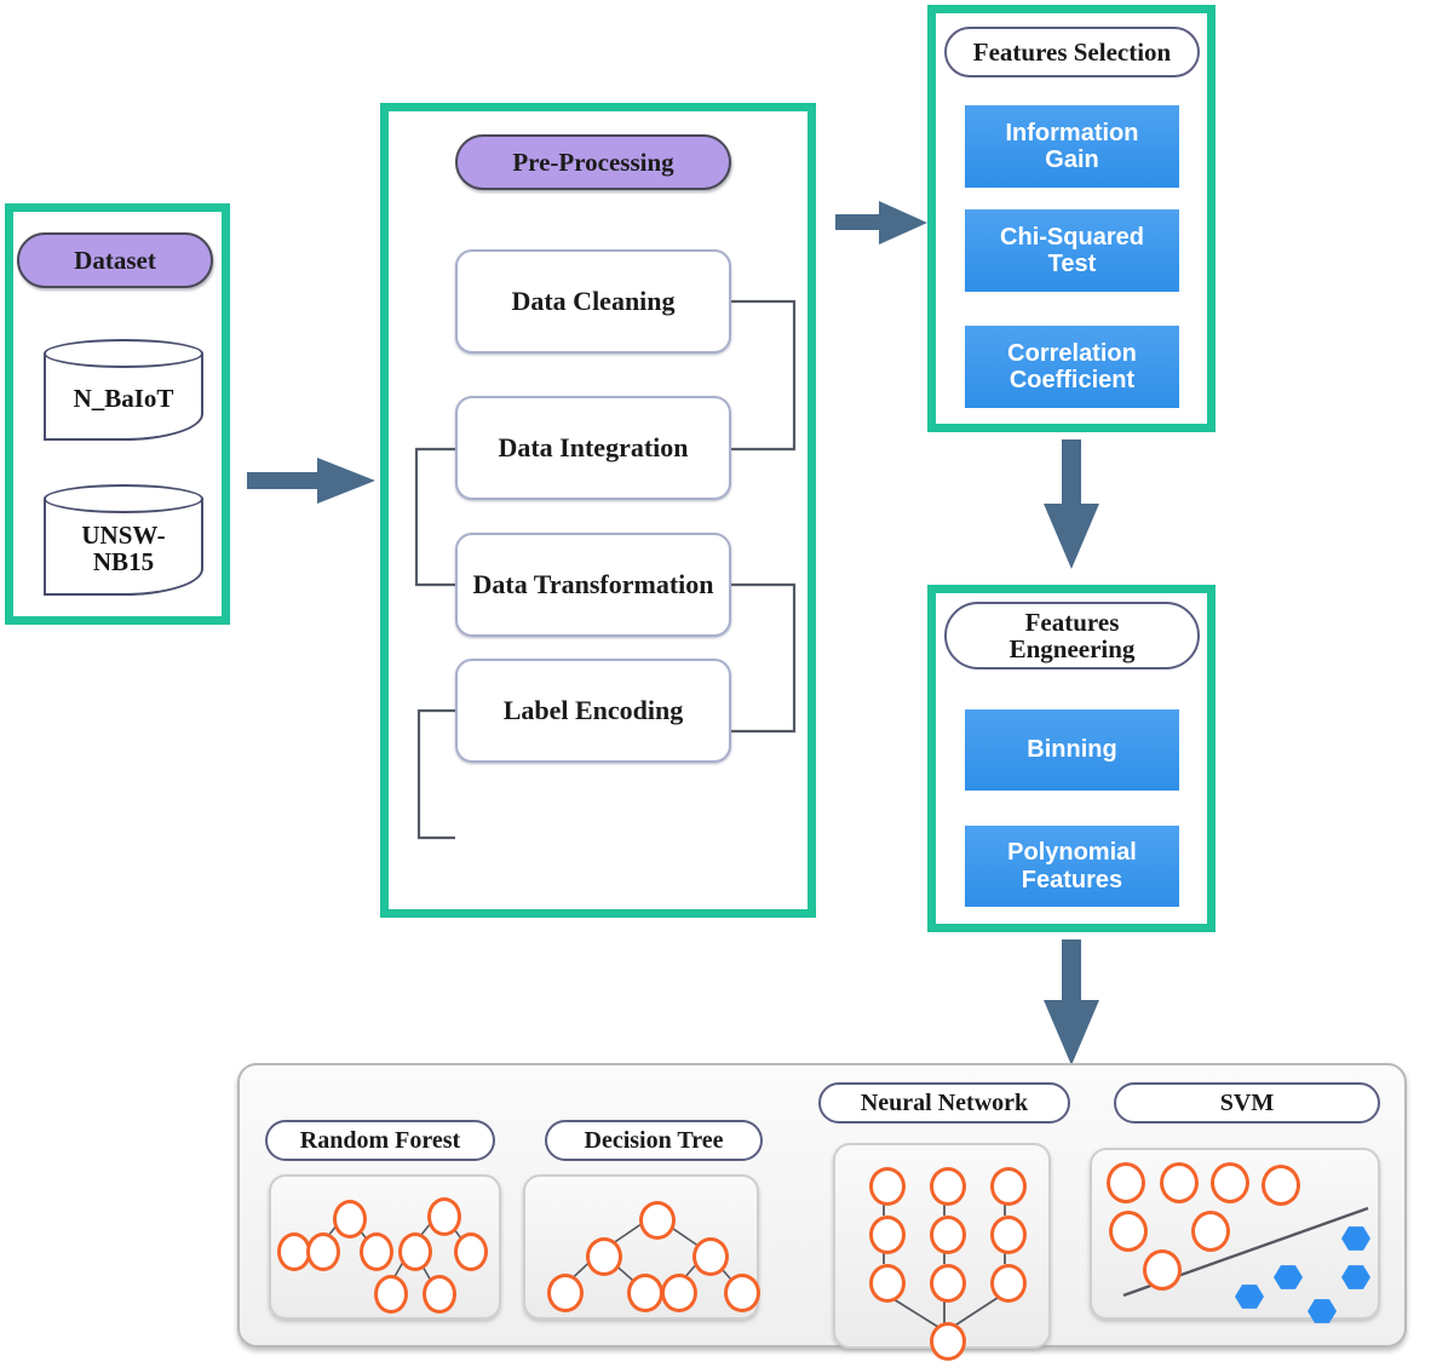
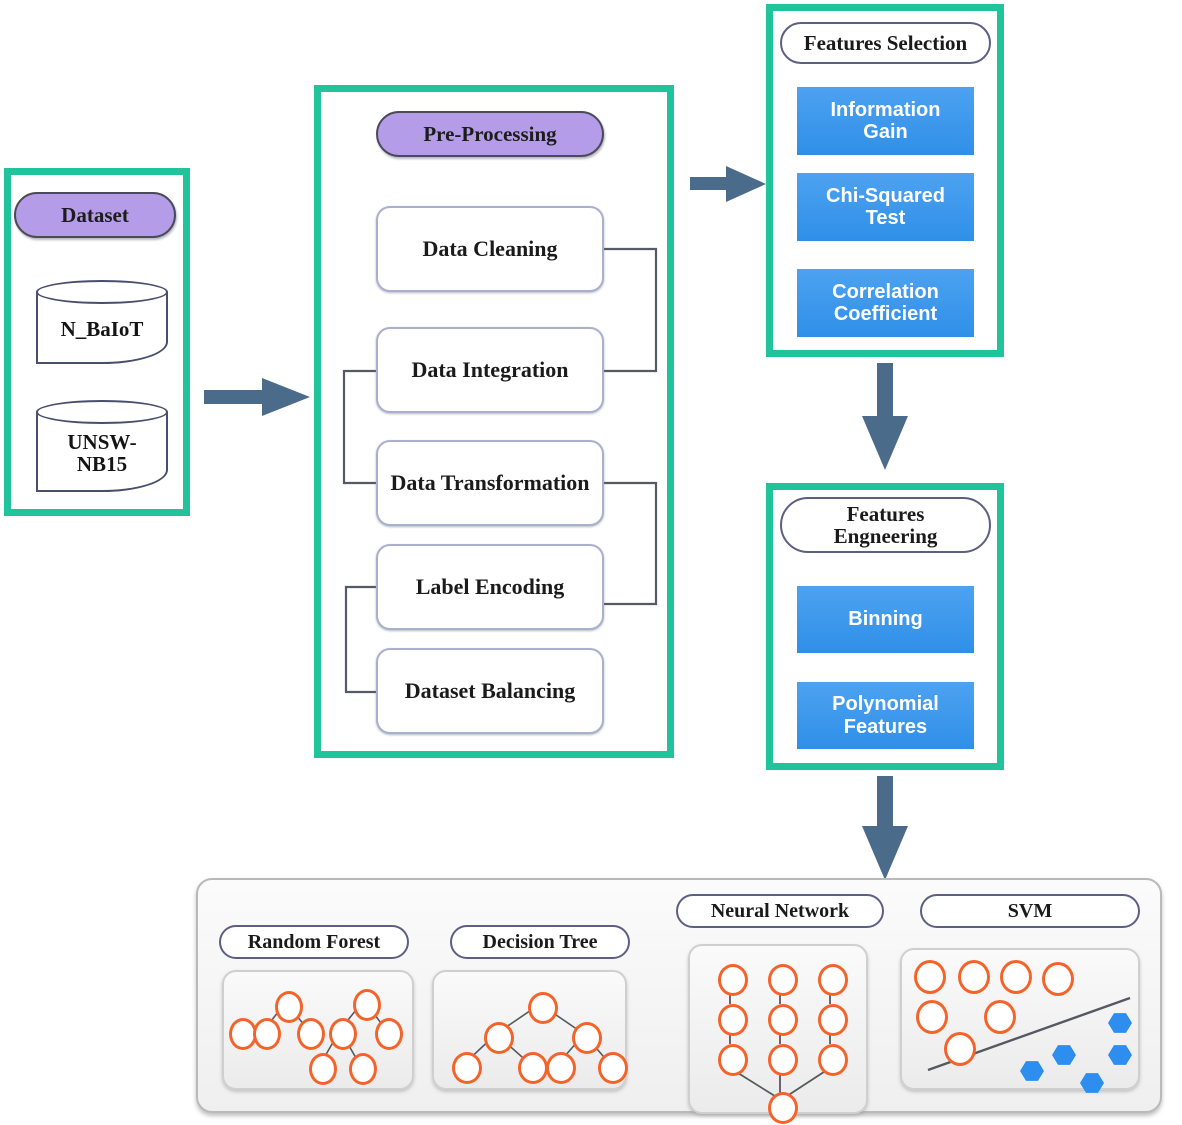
  Dataset
  N_BaIoT
  UNSW-
  NB15
  Pre-Processing
  Data Cleaning
  Data Integration
  Data Transformation
  Label Encoding
+ Dataset Balancing
  Features Selection
  Information
  Gain
  Chi-Squared
  Test
  Correlation
  Coefficient
  Features
  Engneering
  Binning
  Polynomial
  Features
  Random Forest
  Decision Tree
  Neural Network
  SVM
